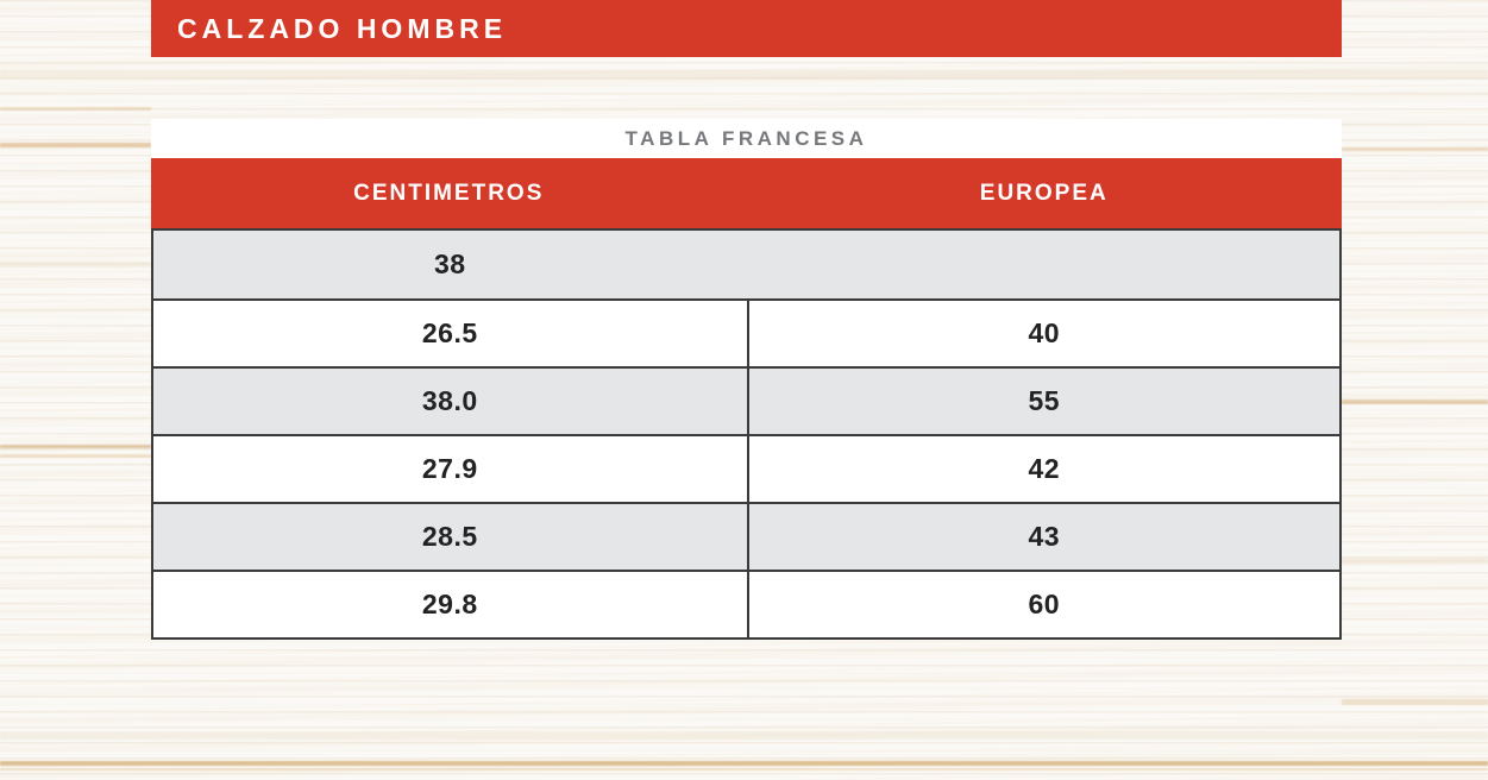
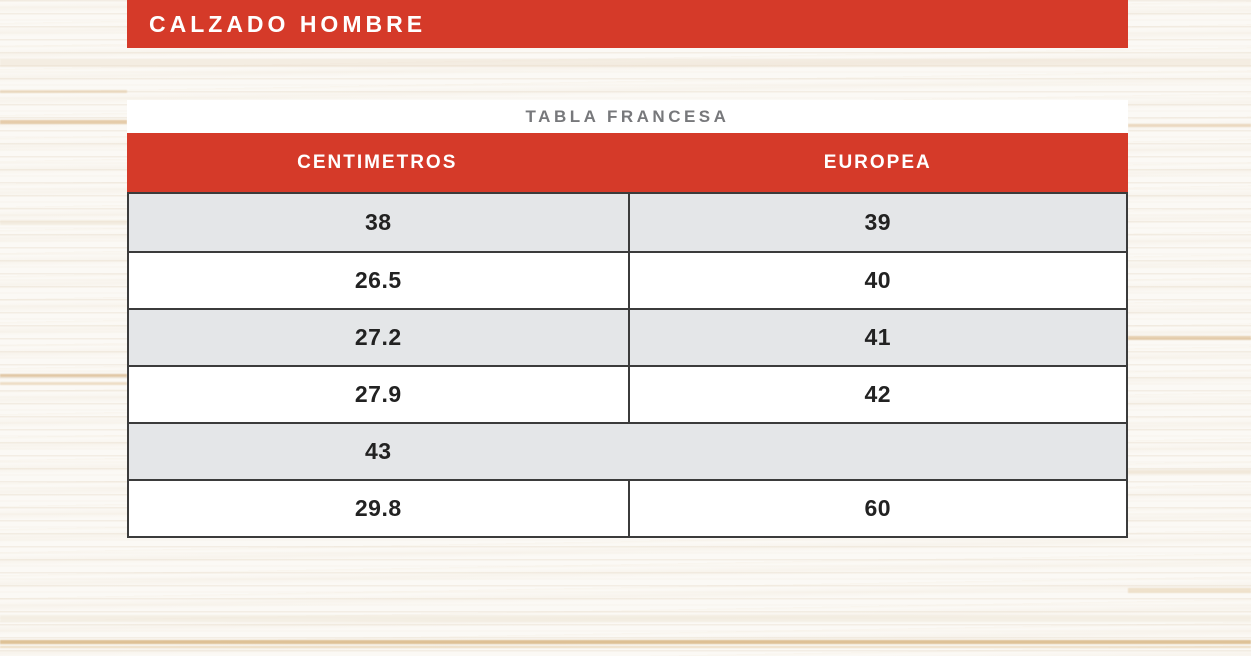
  CALZADO HOMBRE
  TABLA FRANCESA
  CENTIMETROS
  EUROPEA
  38
+ 39
  26.5
  40
- 38.0
+ 27.2
- 55
+ 41
  27.9
  42
- 28.5
  43
  29.8
  60
